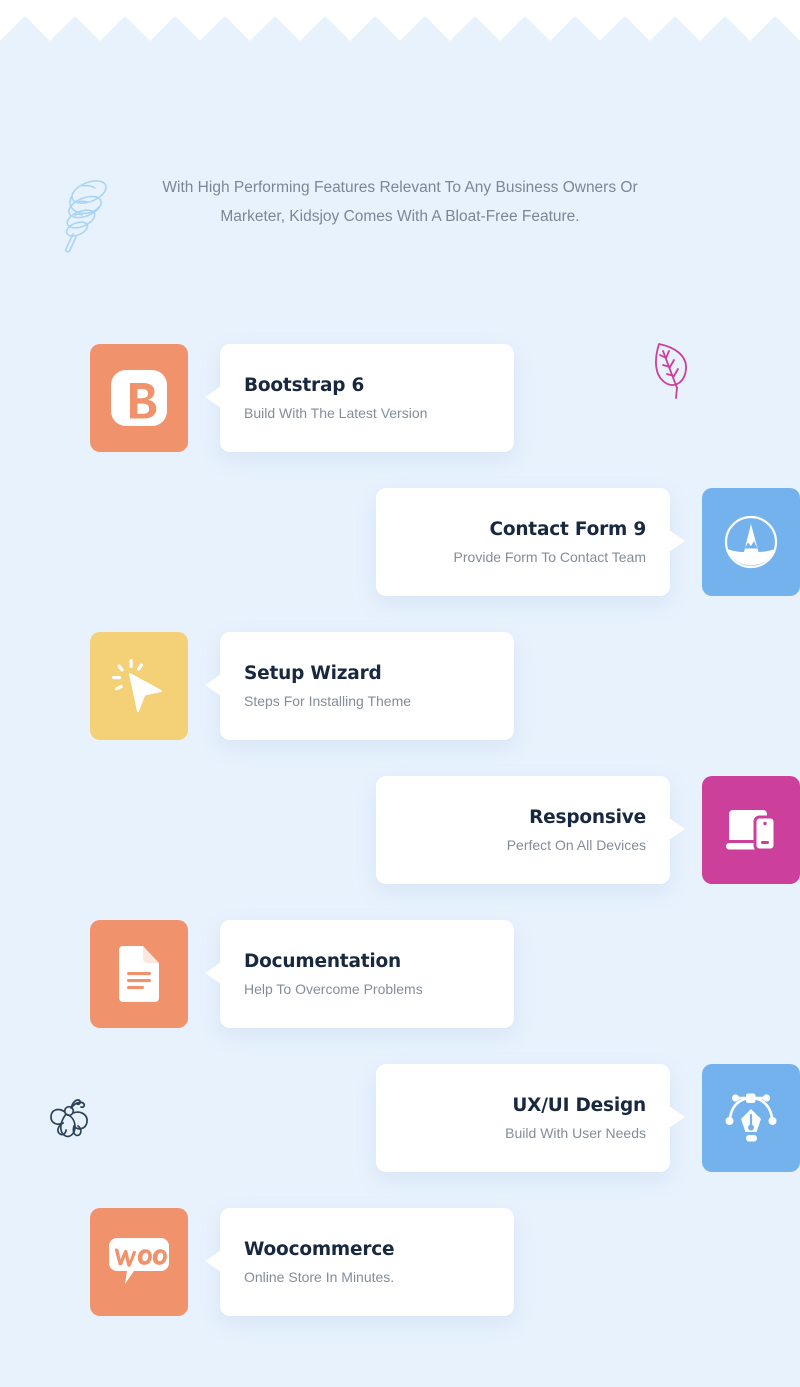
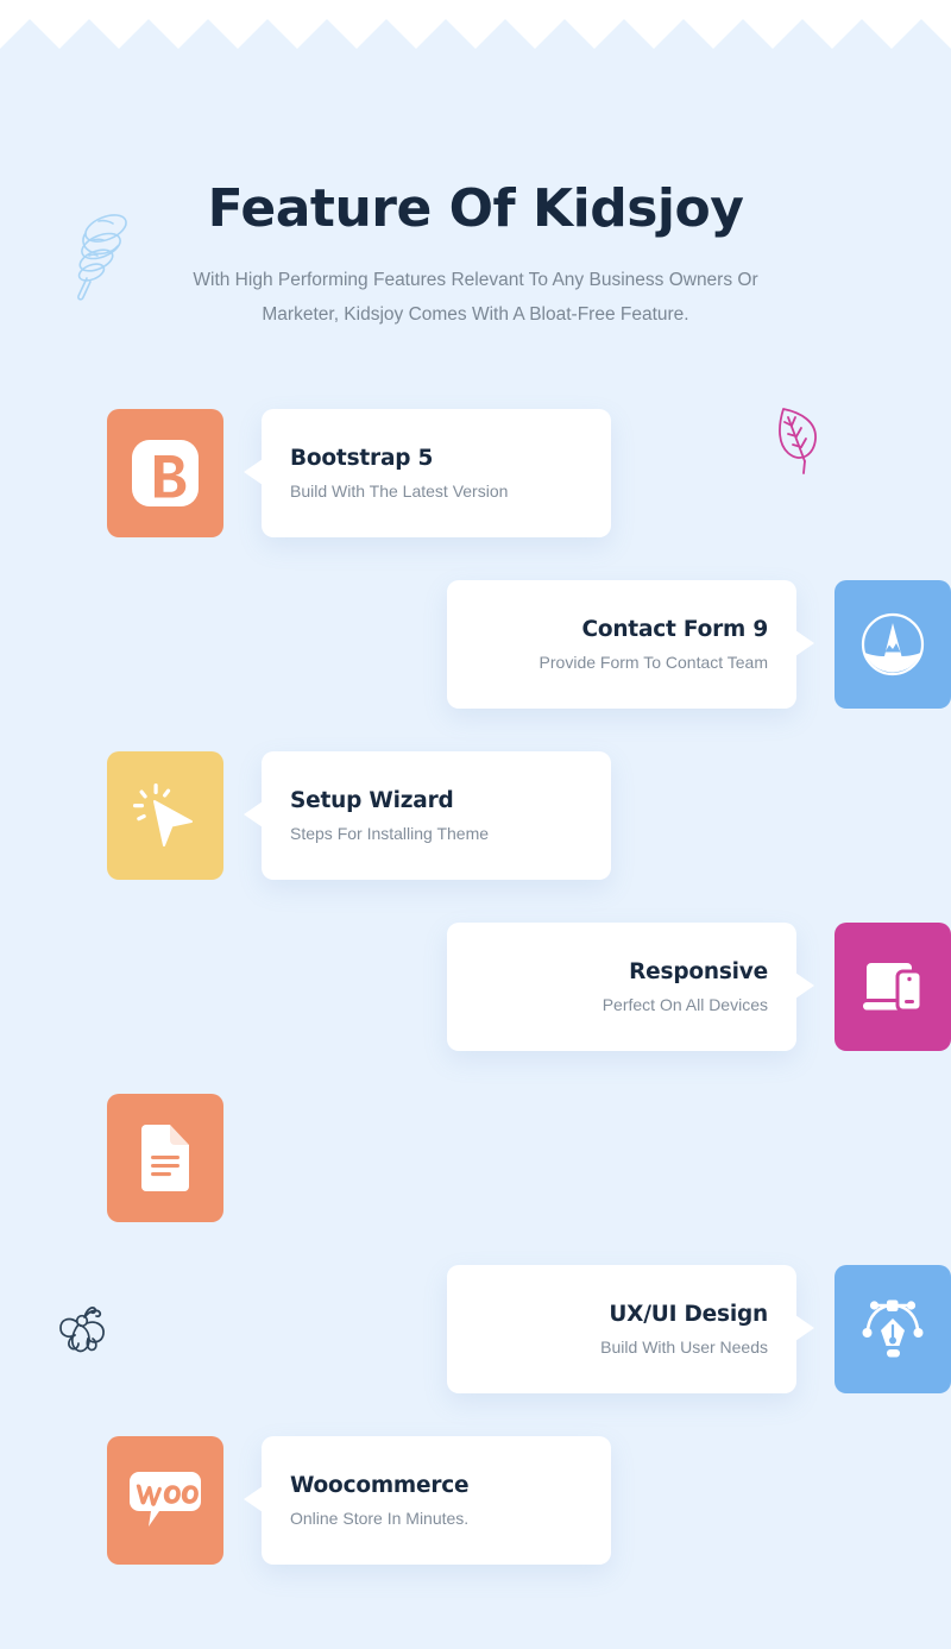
+ Feature Of Kidsjoy
  With High Performing Features Relevant To Any Business Owners Or Marketer, Kidsjoy Comes With A Bloat-Free Feature.
- Bootstrap 6
+ Bootstrap 5
  Build With The Latest Version
  Contact Form 9
  Provide Form To Contact Team
  Setup Wizard
  Steps For Installing Theme
  Responsive
  Perfect On All Devices
- Documentation
- Help To Overcome Problems
  UX/UI Design
  Build With User Needs
  Woocommerce
  Online Store In Minutes.
